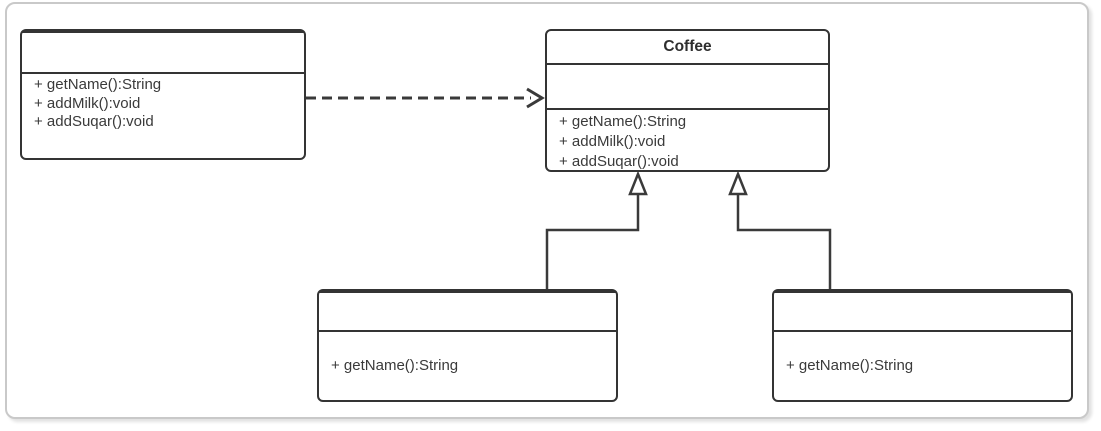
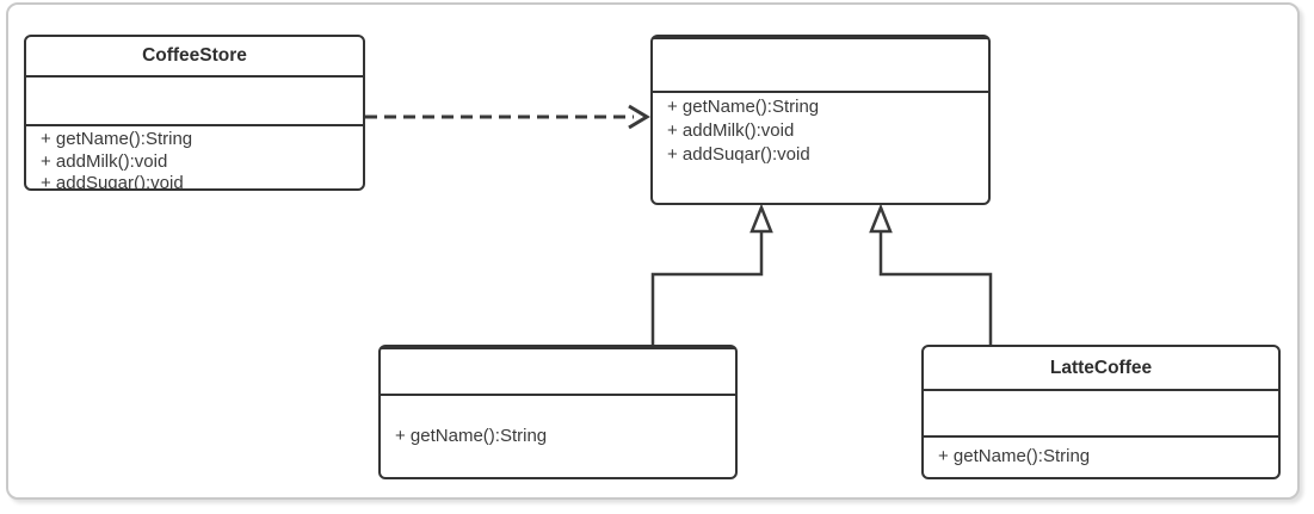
+ CoffeeStore
  + getName():String
  + addMilk():void
  + addSuqar():void
- Coffee
  + getName():String
  + addMilk():void
  + addSuqar():void
  + getName():String
+ LatteCoffee
  + getName():String
